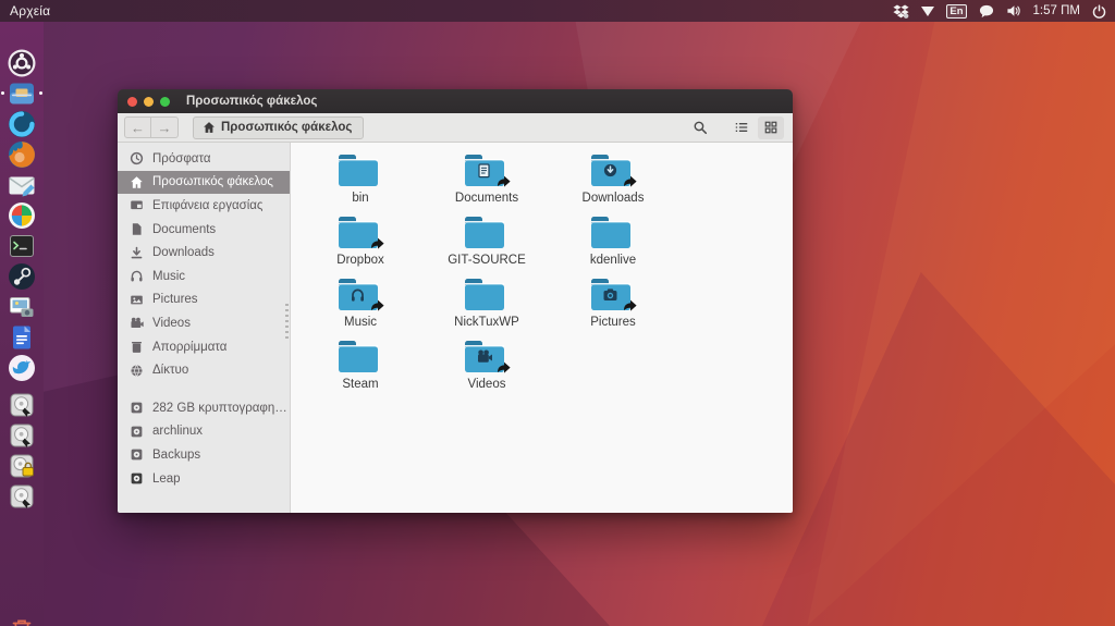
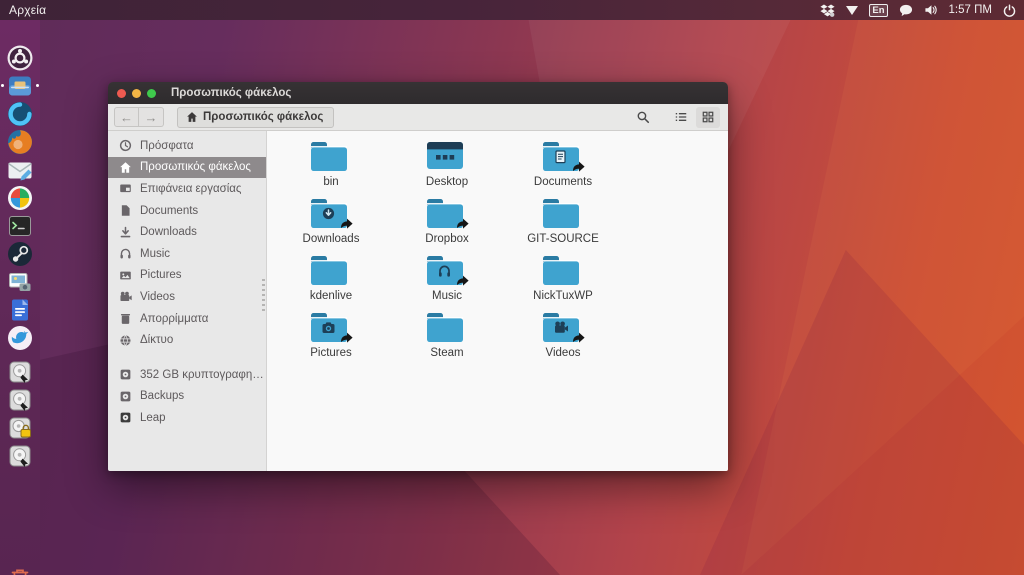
  Αρχεία
  En
  1:57 ΠΜ
  Προσωπικός φάκελος
  ←
  →
  Προσωπικός φάκελος
  Πρόσφατα
  Προσωπικός φάκελος
  Επιφάνεια εργασίας
  Documents
  Downloads
  Music
  Pictures
  Videos
  Απορρίμματα
  Δίκτυο
- 282 GB κρυπτογραφη…
+ 352 GB κρυπτογραφη…
- archlinux
  Backups
  Leap
  bin
+ Desktop
  Documents
  Downloads
  Dropbox
  GIT-SOURCE
  kdenlive
  Music
  NickTuxWP
  Pictures
  Steam
  Videos
